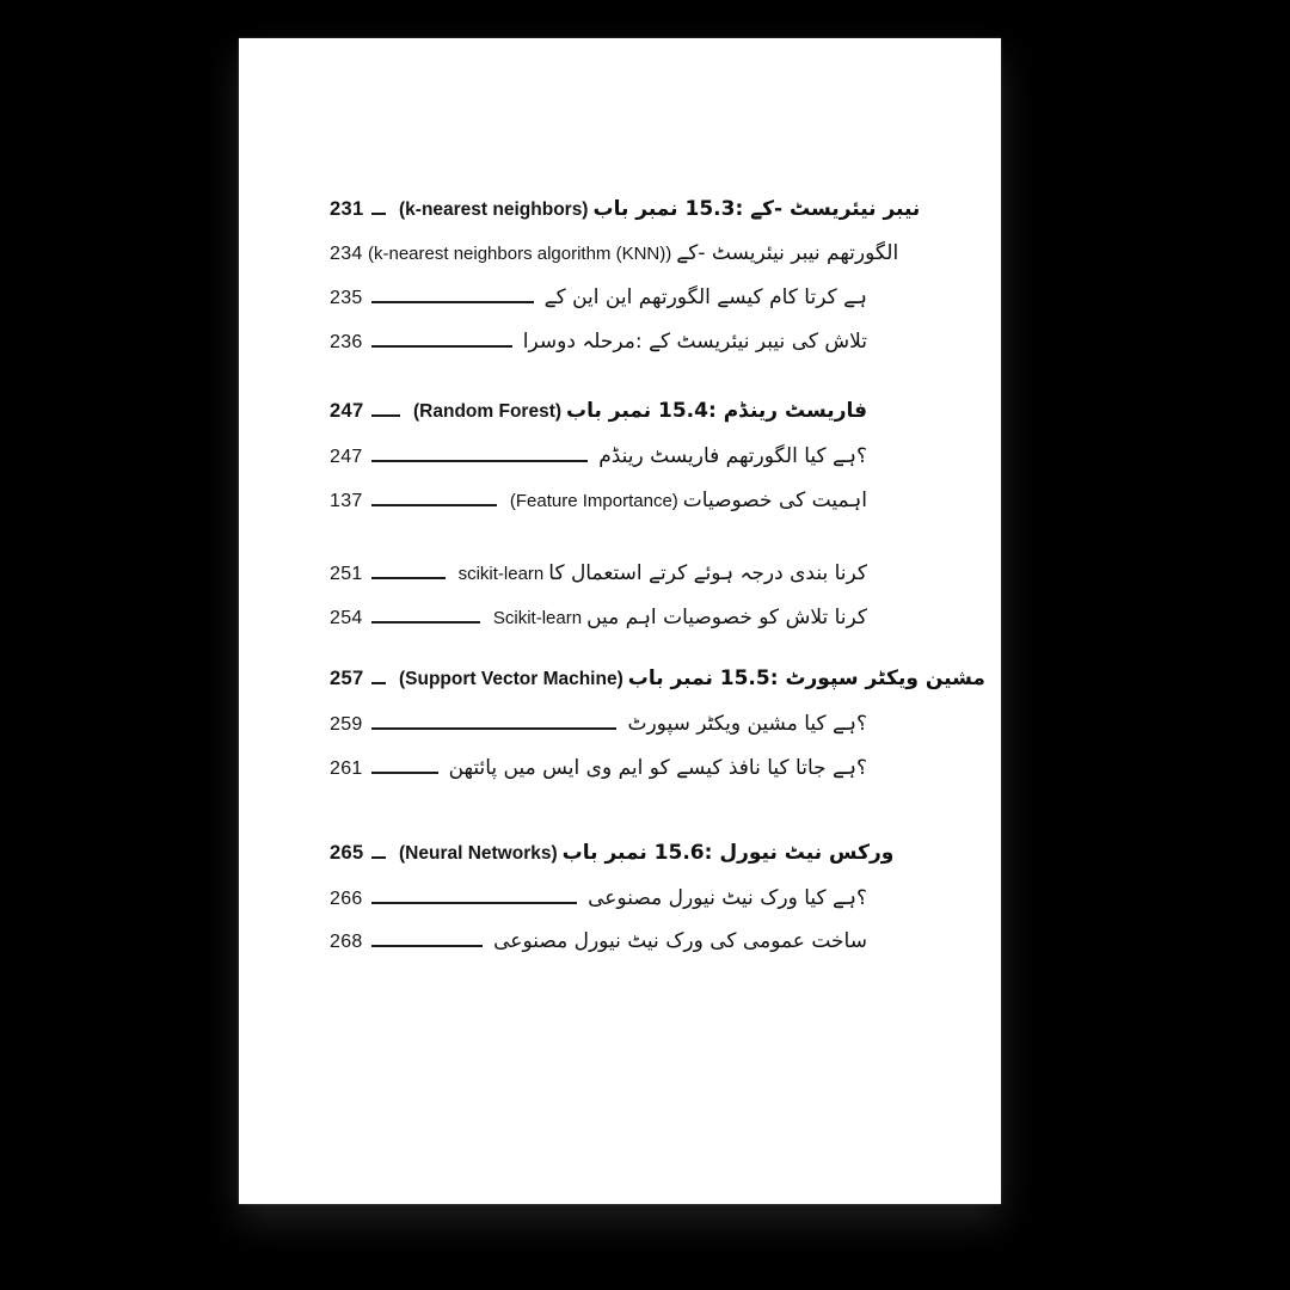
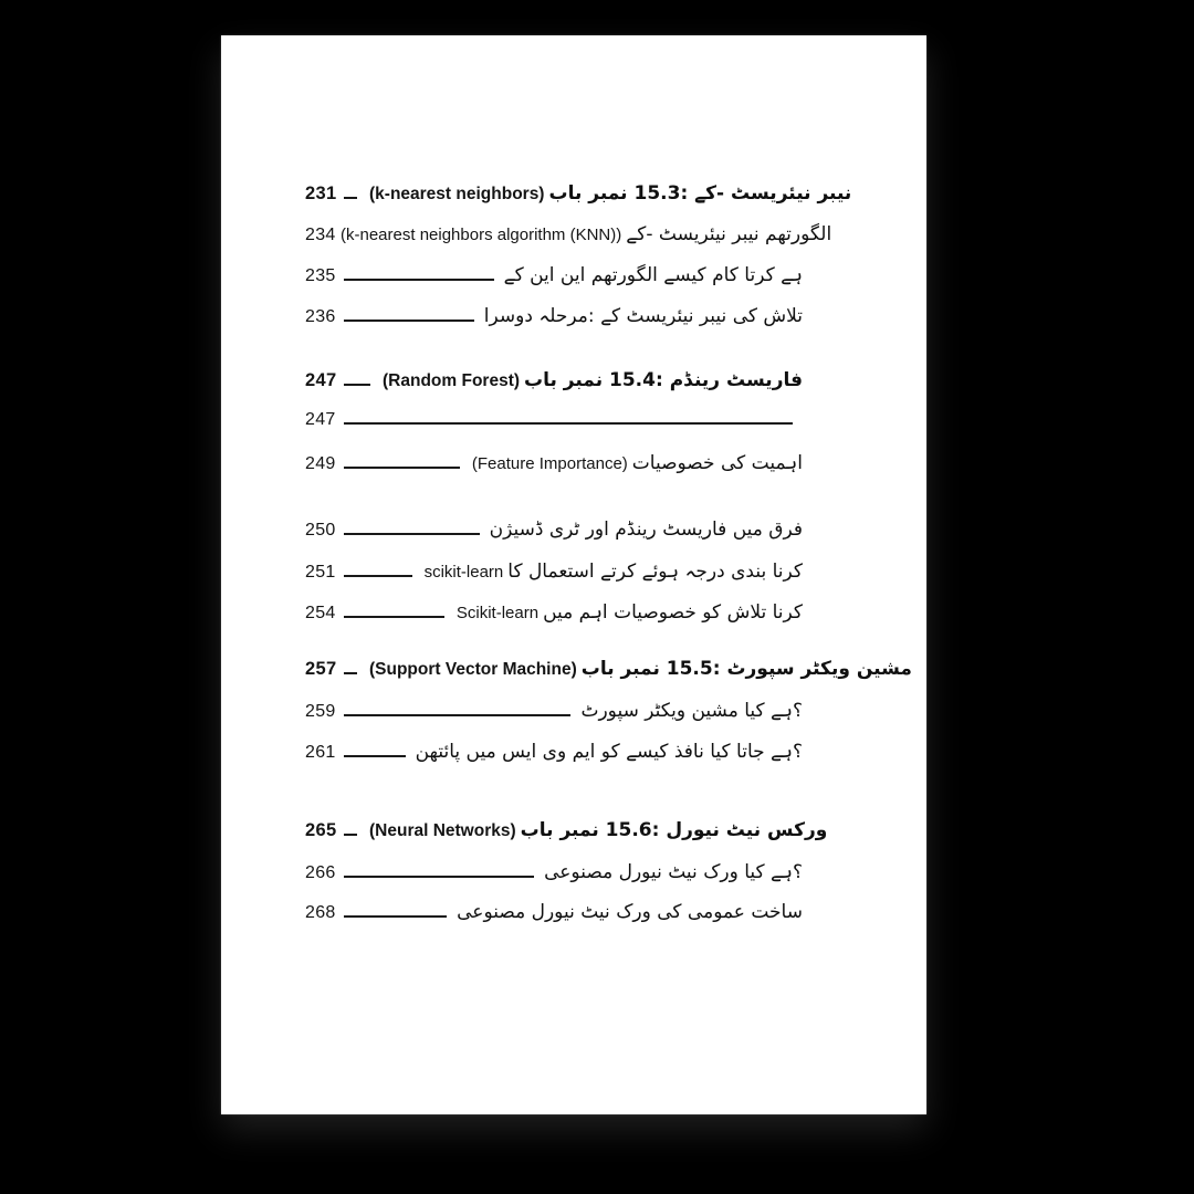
  231
  (k-nearest neighbors)
  باب نمبر 15.3: کے - نیئریسٹ نیبر
  234
  (k-nearest neighbors algorithm (KNN))
  کے - نیئریسٹ نیبر الگورتھم
  235
  کے این این الگورتھم کیسے کام کرتا ہے
  236
  دوسرا مرحلہ : کے نیئریسٹ نیبر کی تلاش
  247
  (Random Forest)
  باب نمبر 15.4: رینڈم فاریسٹ
  247
- رینڈم فاریسٹ الگورتھم کیا ہے ؟
- 137
+ 249
  (Feature Importance)
  خصوصیات کی اہمیت
+ 250
+ ڈسیژن ٹری اور رینڈم فاریسٹ میں فرق
  251
  scikit-learn
  کا استعمال کرتے ہوئے درجہ بندی کرنا
  254
  Scikit-learn
  میں اہم خصوصیات کو تلاش کرنا
  257
  (Support Vector Machine)
  باب نمبر 15.5: سپورٹ ویکٹر مشین
  259
  سپورٹ ویکٹر مشین کیا ہے ؟
  261
  پائتھن میں ایس وی ایم کو کیسے نافذ کیا جاتا ہے ؟
  265
  (Neural Networks)
  باب نمبر 15.6: نیورل نیٹ ورکس
  266
  مصنوعی نیورل نیٹ ورک کیا ہے ؟
  268
  مصنوعی نیورل نیٹ ورک کی عمومی ساخت
